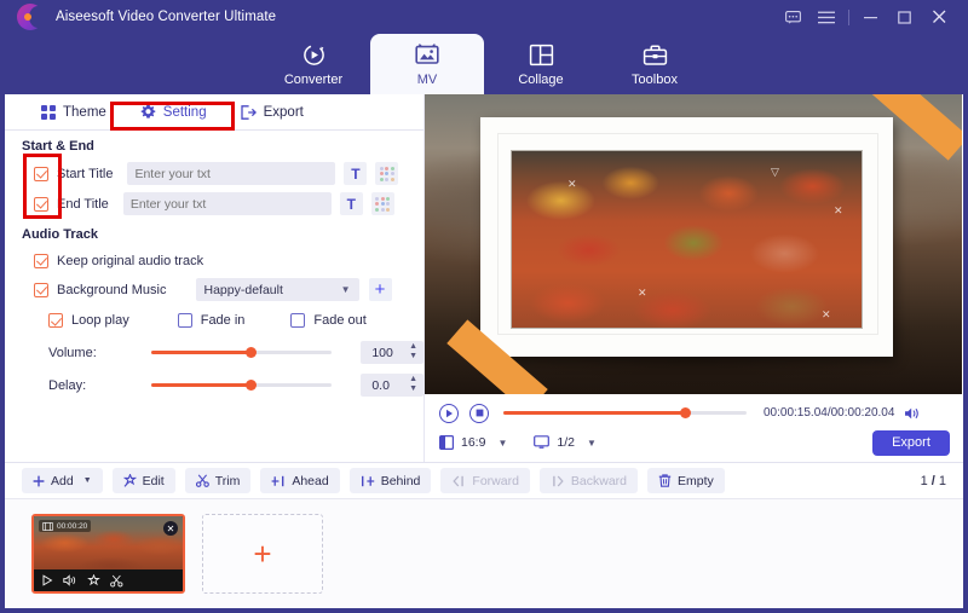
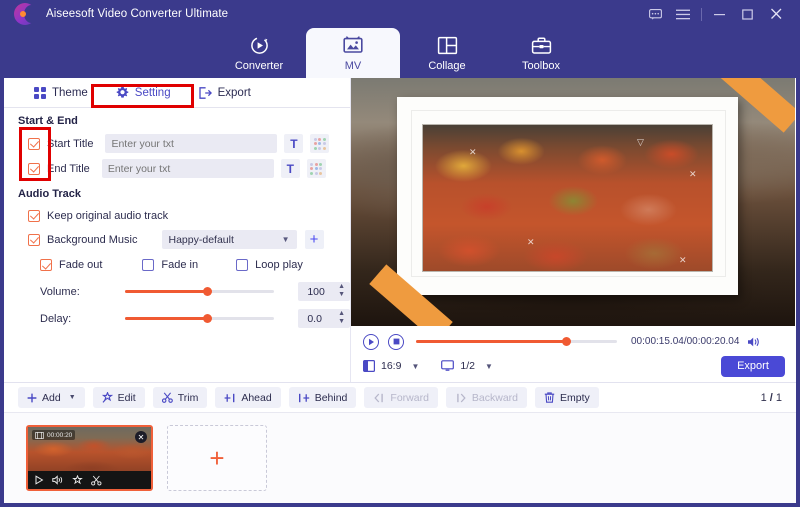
  Aiseesoft Video Converter Ultimate
  Converter
  MV
  Collage
  Toolbox
  Theme
  Setting
  Export
  Start & End
  Start Title
  Enter your txt
  T
  End Title
  Enter your txt
  T
  Audio Track
  Keep original audio track
  Background Music
  Happy-default
  ▼
  +
- Loop play
+ Fade out
  Fade in
- Fade out
+ Loop play
  Volume:
  100
  Delay:
  0.0
  ✕
  ▽
  ✕
  ✕
  ✕
  00:00:15.04/00:00:20.04
  16:9
  ▼
  1/2
  ▼
  Export
  Add
  Edit
  Trim
  Ahead
  Behind
  Forward
  Backward
  Empty
  1 / 1
  ✕
  +
